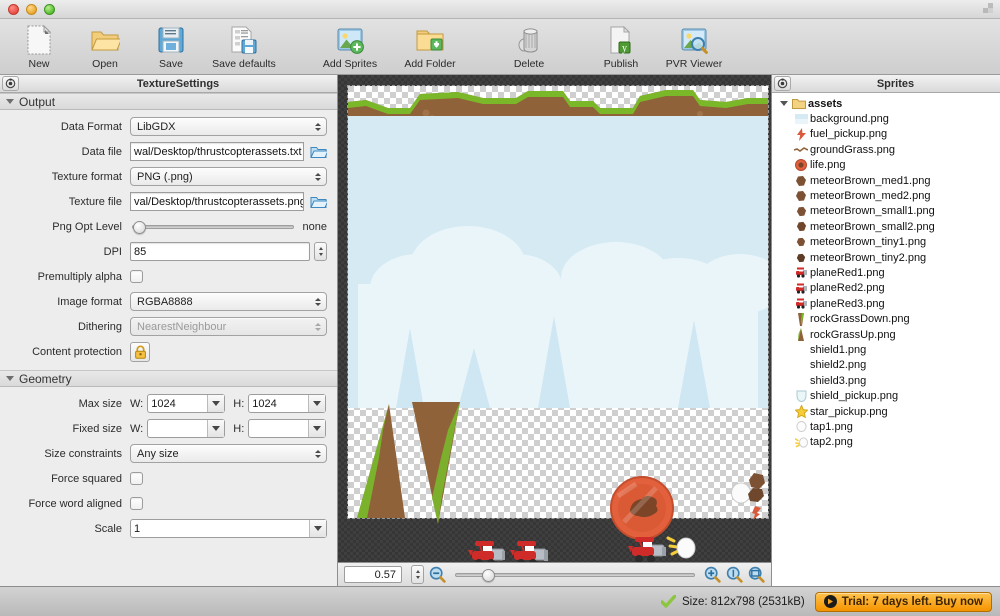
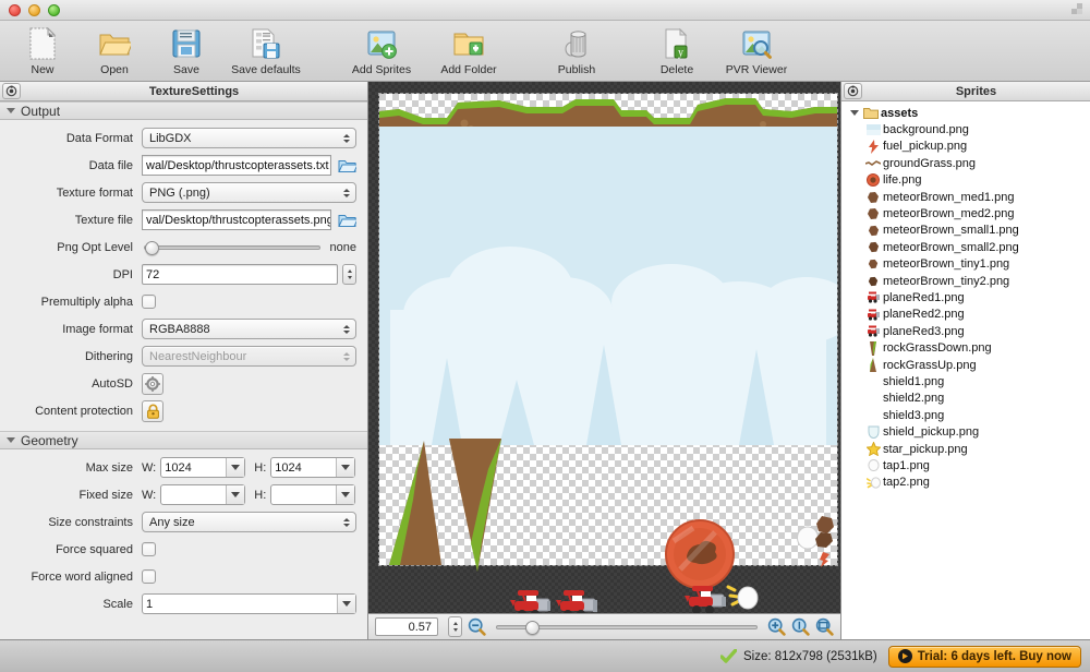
  New
  Open
  Save
  Save defaults
  Add Sprites
  Add Folder
- Delete
+ Publish
  y
- Publish
+ Delete
  PVR Viewer
  TextureSettings
  Output
  Data Format
  LibGDX
  Data file
  wal/Desktop/thrustcopterassets.txt
  Texture format
  PNG (.png)
  Texture file
  val/Desktop/thrustcopterassets.png
  Png Opt Level
  none
  DPI
- 85
+ 72
  Premultiply alpha
  Image format
  RGBA8888
  Dithering
  NearestNeighbour
+ AutoSD
  Content protection
  Geometry
  Max size
  W:
  1024
  H:
  1024
  Fixed size
  W:
  H:
  Size constraints
  Any size
  Force squared
  Force word aligned
  Scale
  1
  0.57
  Sprites
  assets
  background.png
  fuel_pickup.png
  groundGrass.png
  life.png
  meteorBrown_med1.png
  meteorBrown_med2.png
  meteorBrown_small1.png
  meteorBrown_small2.png
  meteorBrown_tiny1.png
  meteorBrown_tiny2.png
  planeRed1.png
  planeRed2.png
  planeRed3.png
  rockGrassDown.png
  rockGrassUp.png
  shield1.png
  shield2.png
  shield3.png
  shield_pickup.png
  star_pickup.png
  tap1.png
  tap2.png
  Size: 812x798 (2531kB)
- Trial: 7 days left. Buy now
+ Trial: 6 days left. Buy now
